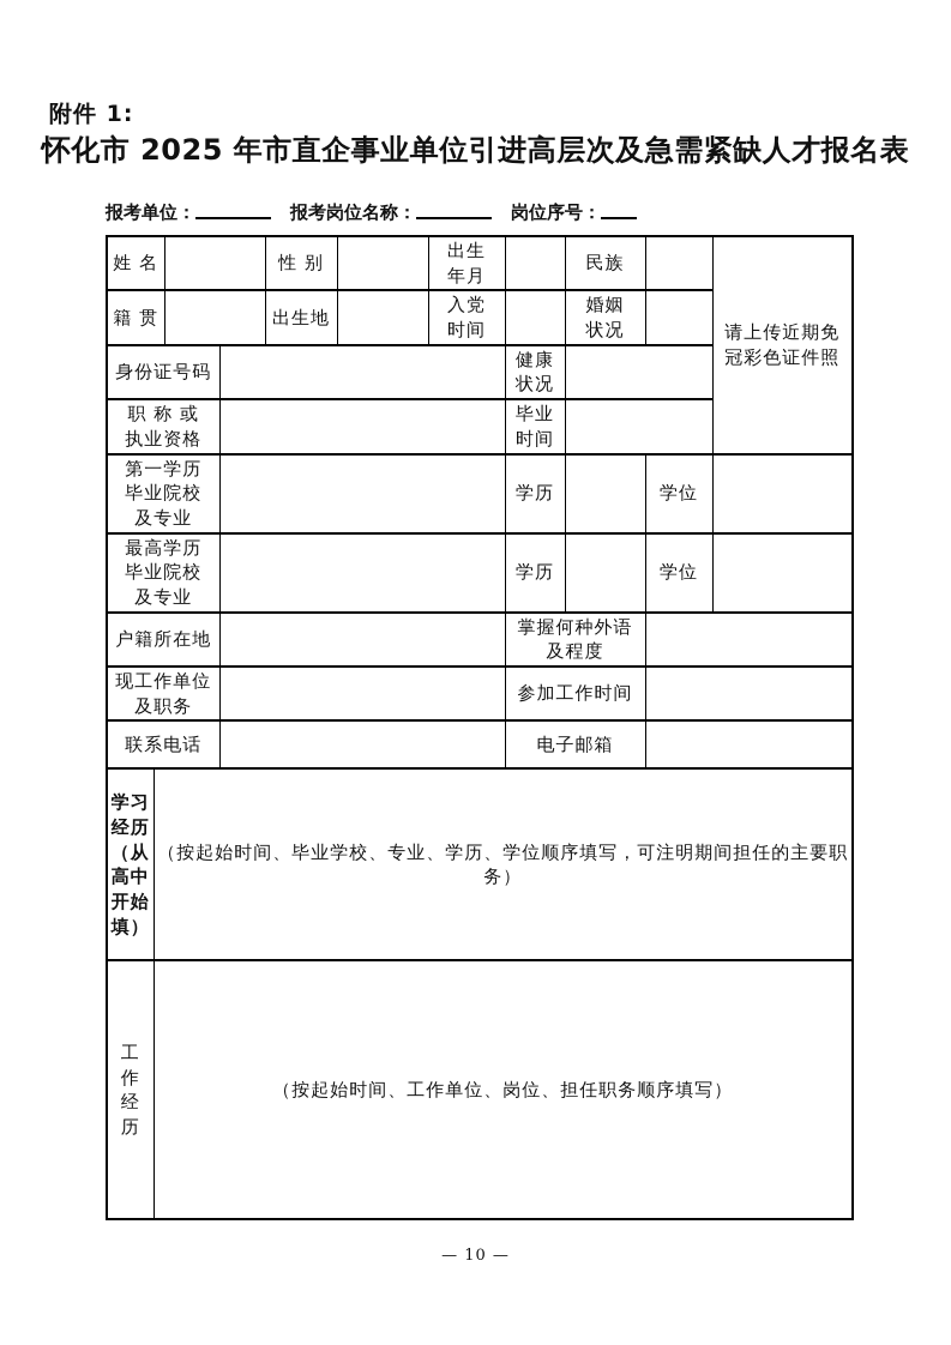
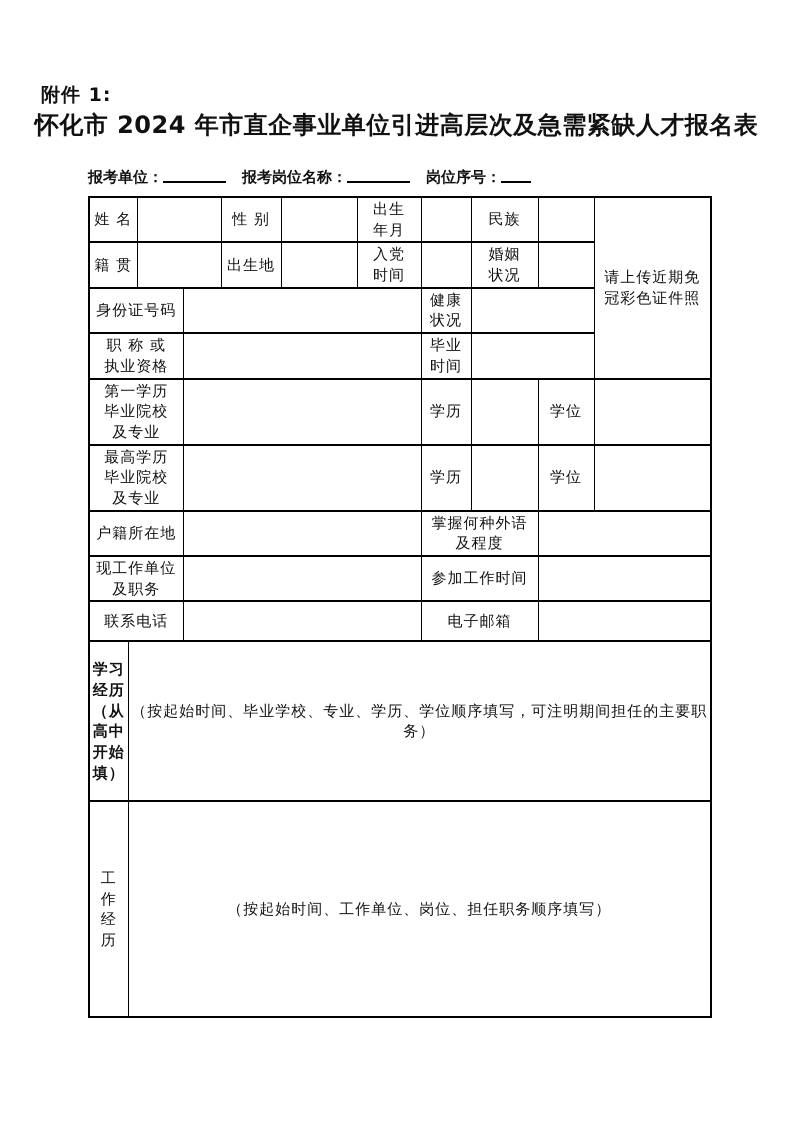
  附件 1:
- 怀化市 2025 年市直企事业单位引进高层次及急需紧缺人才报名表
+ 怀化市 2024 年市直企事业单位引进高层次及急需紧缺人才报名表
  报考单位： 报考岗位名称： 岗位序号：
  姓 名		性 别		出生 年月		民族		请上传近期免 冠彩色证件照
  籍 贯		出生地		入党 时间		婚姻 状况
  身份证号码		健康 状况
  职 称 或 执业资格		毕业 时间
  第一学历 毕业院校 及专业		学历		学位
  最高学历 毕业院校 及专业		学历		学位
  户籍所在地		掌握何种外语 及程度
  现工作单位 及职务		参加工作时间
  联系电话		电子邮箱
  学习 经历 （从 高中 开始 填）	（按起始时间、毕业学校、专业、学历、学位顺序填写，可注明期间担任的主要职务）
  工 作 经 历	（按起始时间、工作单位、岗位、担任职务顺序填写）
- — 10 —
